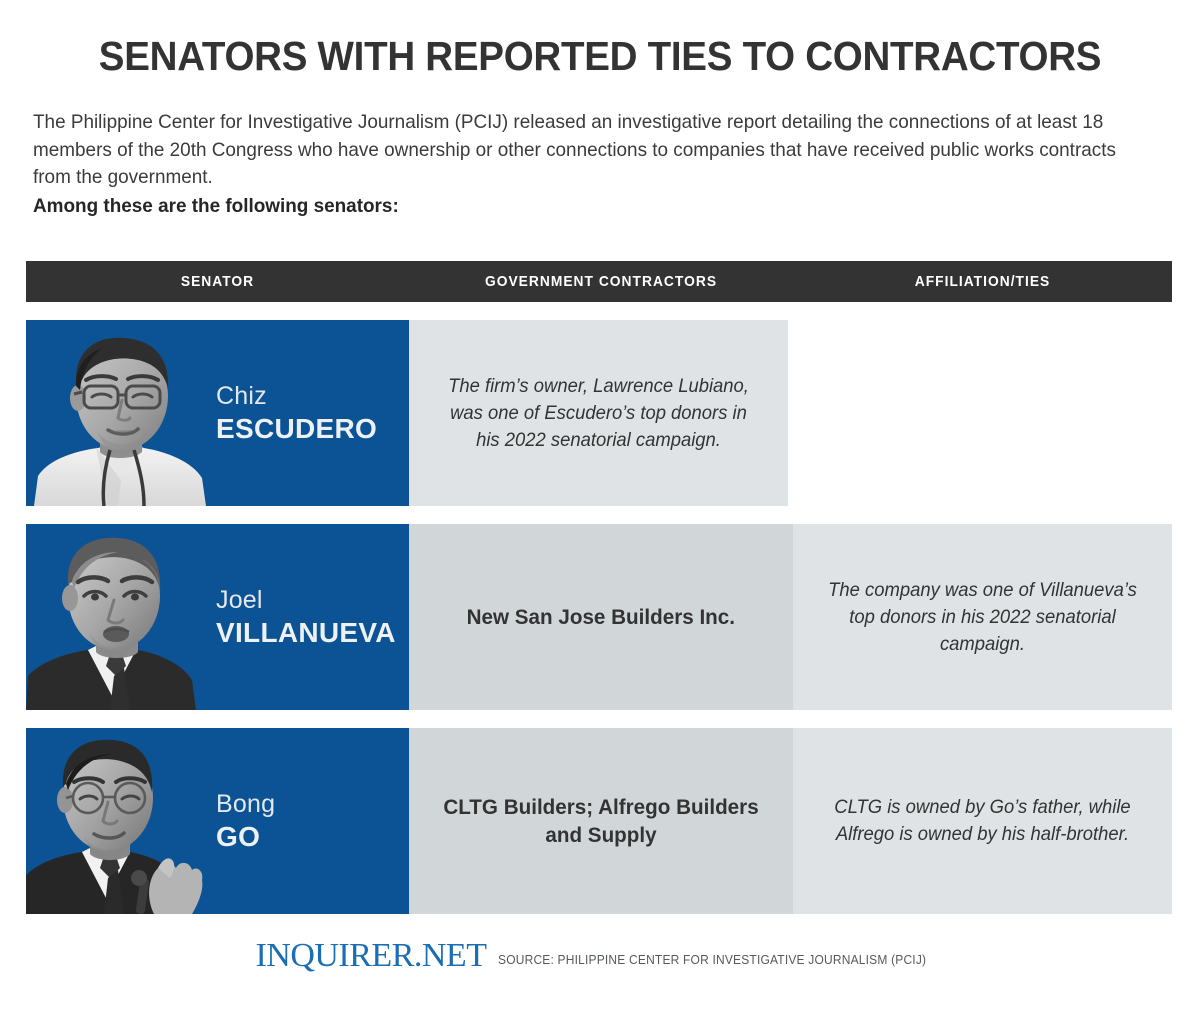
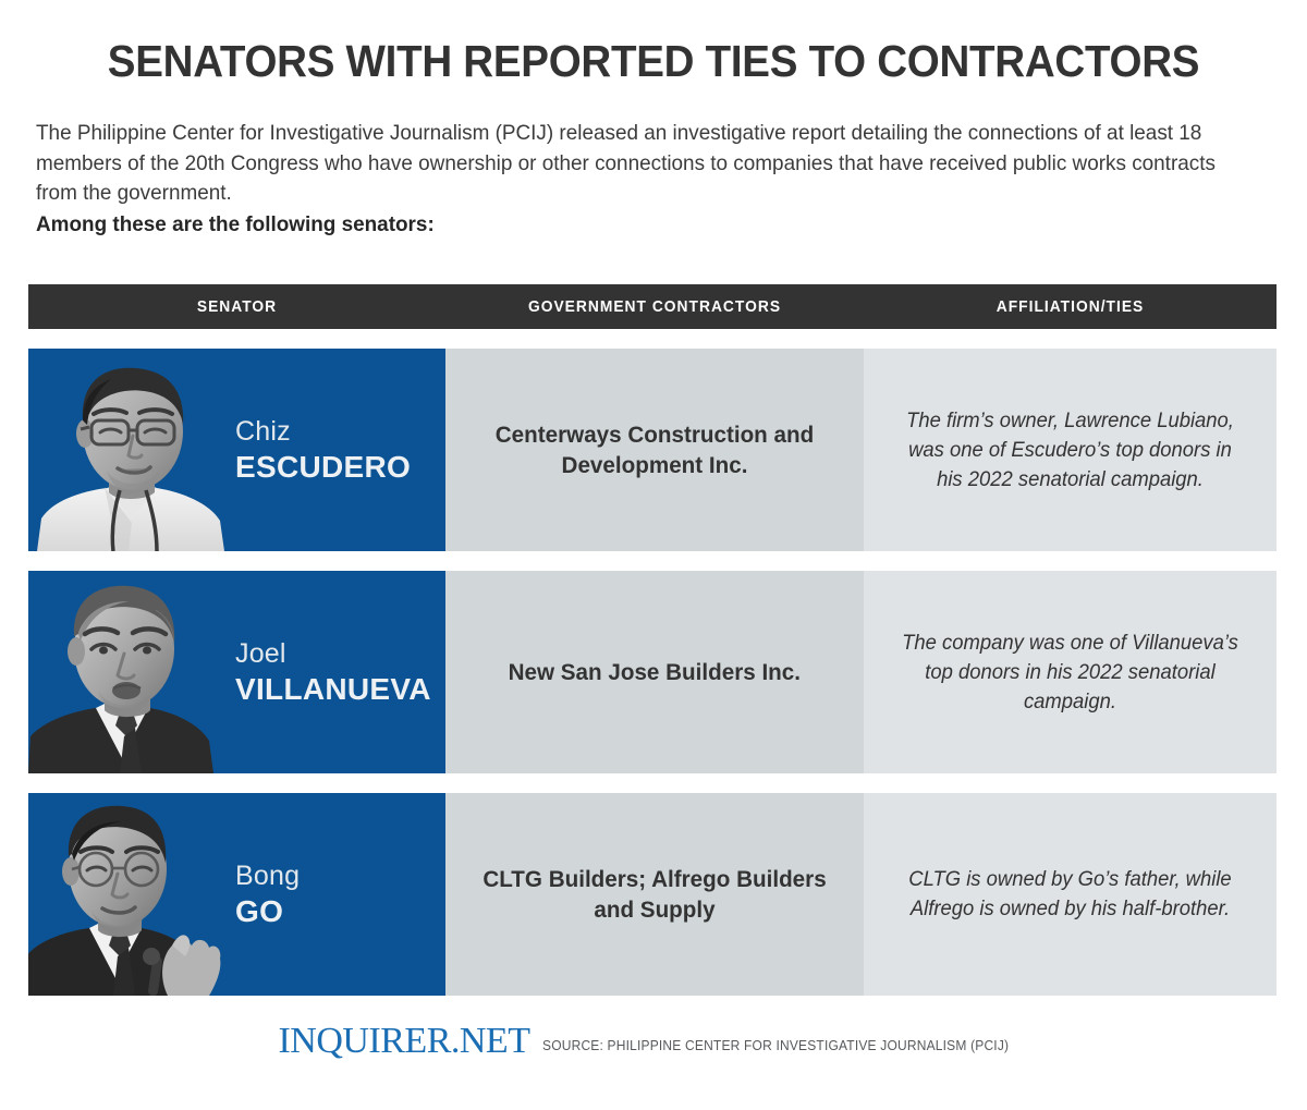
  SENATORS WITH REPORTED TIES TO CONTRACTORS
  The Philippine Center for Investigative Journalism (PCIJ) released an investigative report detailing the connections of at least 18 members of the 20th Congress who have ownership or other connections to companies that have received public works contracts from the government.
  Among these are the following senators:
  SENATOR
  GOVERNMENT CONTRACTORS
  AFFILIATION/TIES
  Chiz
  ESCUDERO
+ Centerways Construction and Development Inc.
  The firm’s owner, Lawrence Lubiano, was one of Escudero’s top donors in his 2022 senatorial campaign.
  Joel
  VILLANUEVA
  New San Jose Builders Inc.
  The company was one of Villanueva’s top donors in his 2022 senatorial campaign.
  Bong
  GO
  CLTG Builders; Alfrego Builders and Supply
  CLTG is owned by Go’s father, while Alfrego is owned by his half-brother.
  INQUIRER.NET
  SOURCE: PHILIPPINE CENTER FOR INVESTIGATIVE JOURNALISM (PCIJ)
